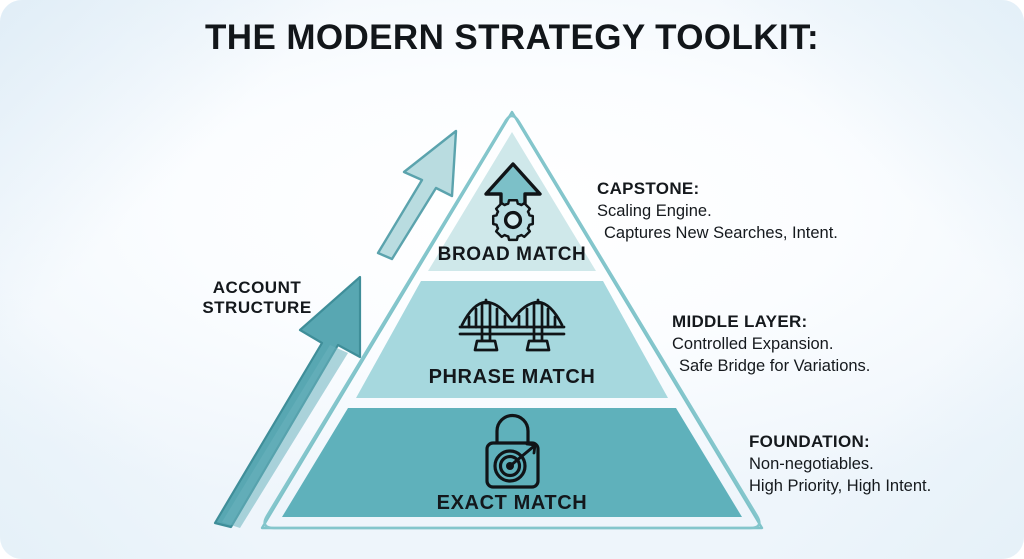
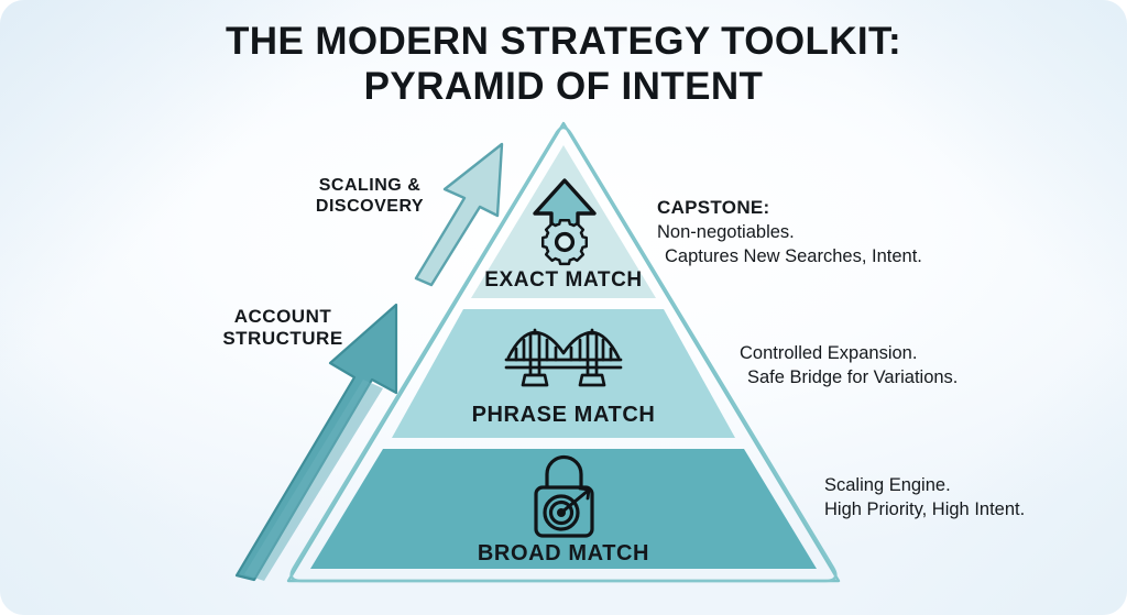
  THE MODERN STRATEGY TOOLKIT:
+ PYRAMID OF INTENT
- BROAD MATCH
+ EXACT MATCH
  PHRASE MATCH
- EXACT MATCH
+ BROAD MATCH
+ SCALING &
+ DISCOVERY
  ACCOUNT
  STRUCTURE
  CAPSTONE:
- Scaling Engine.
+ Non-negotiables.
  Captures New Searches, Intent.
- MIDDLE LAYER:
  Controlled Expansion.
  Safe Bridge for Variations.
- FOUNDATION:
- Non-negotiables.
+ Scaling Engine.
  High Priority, High Intent.
